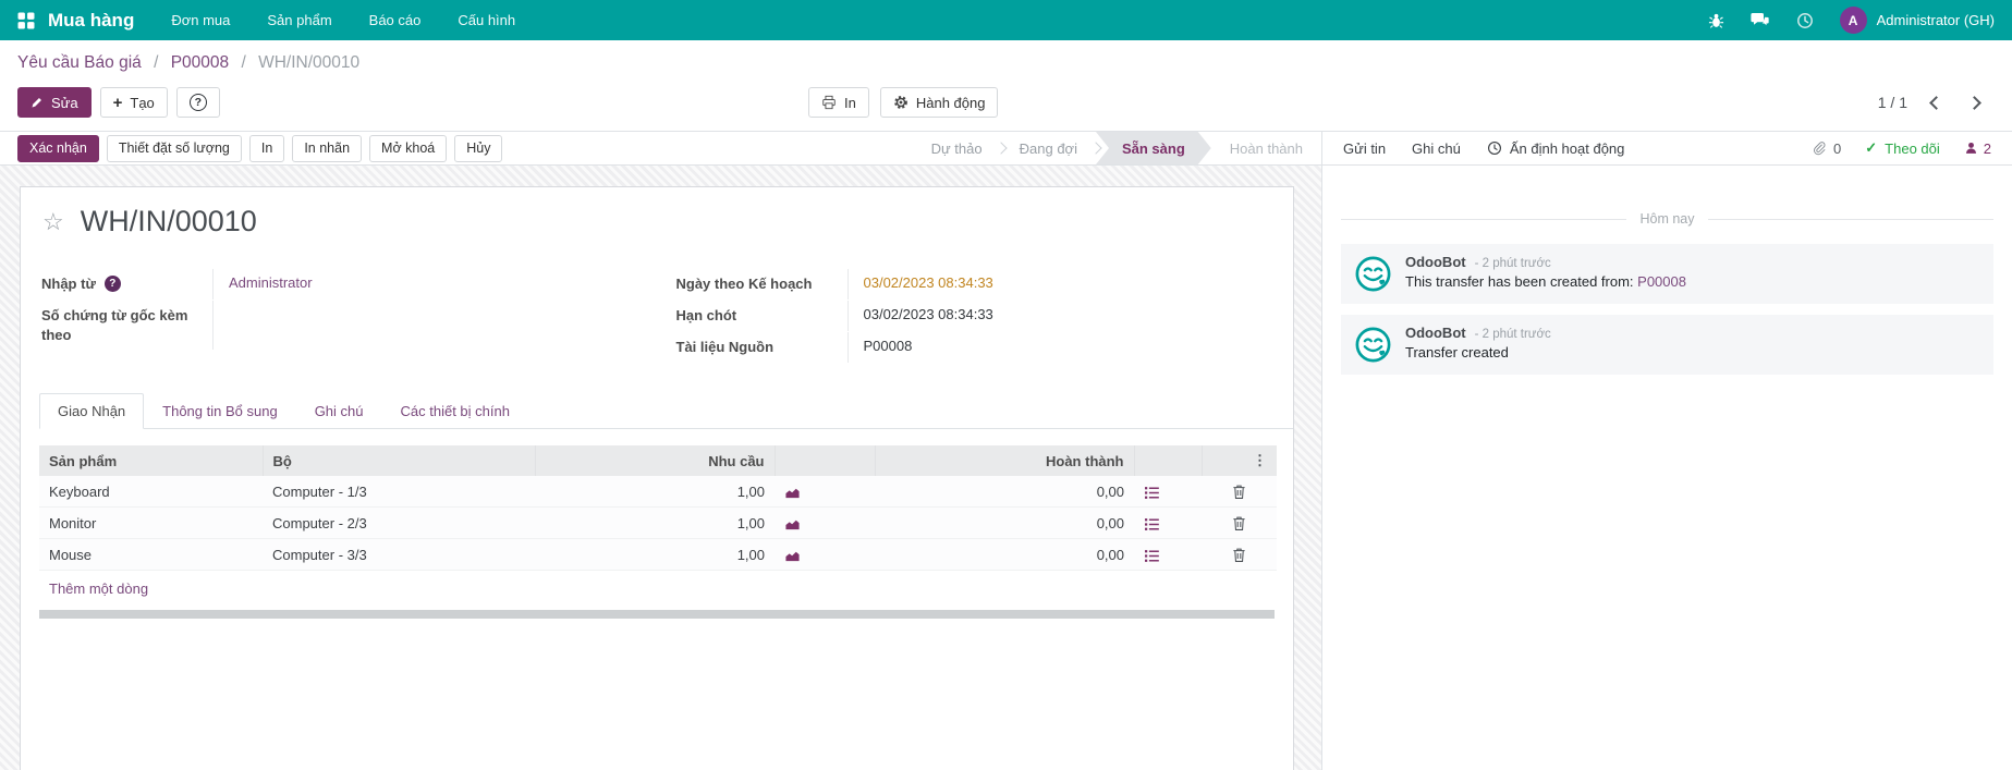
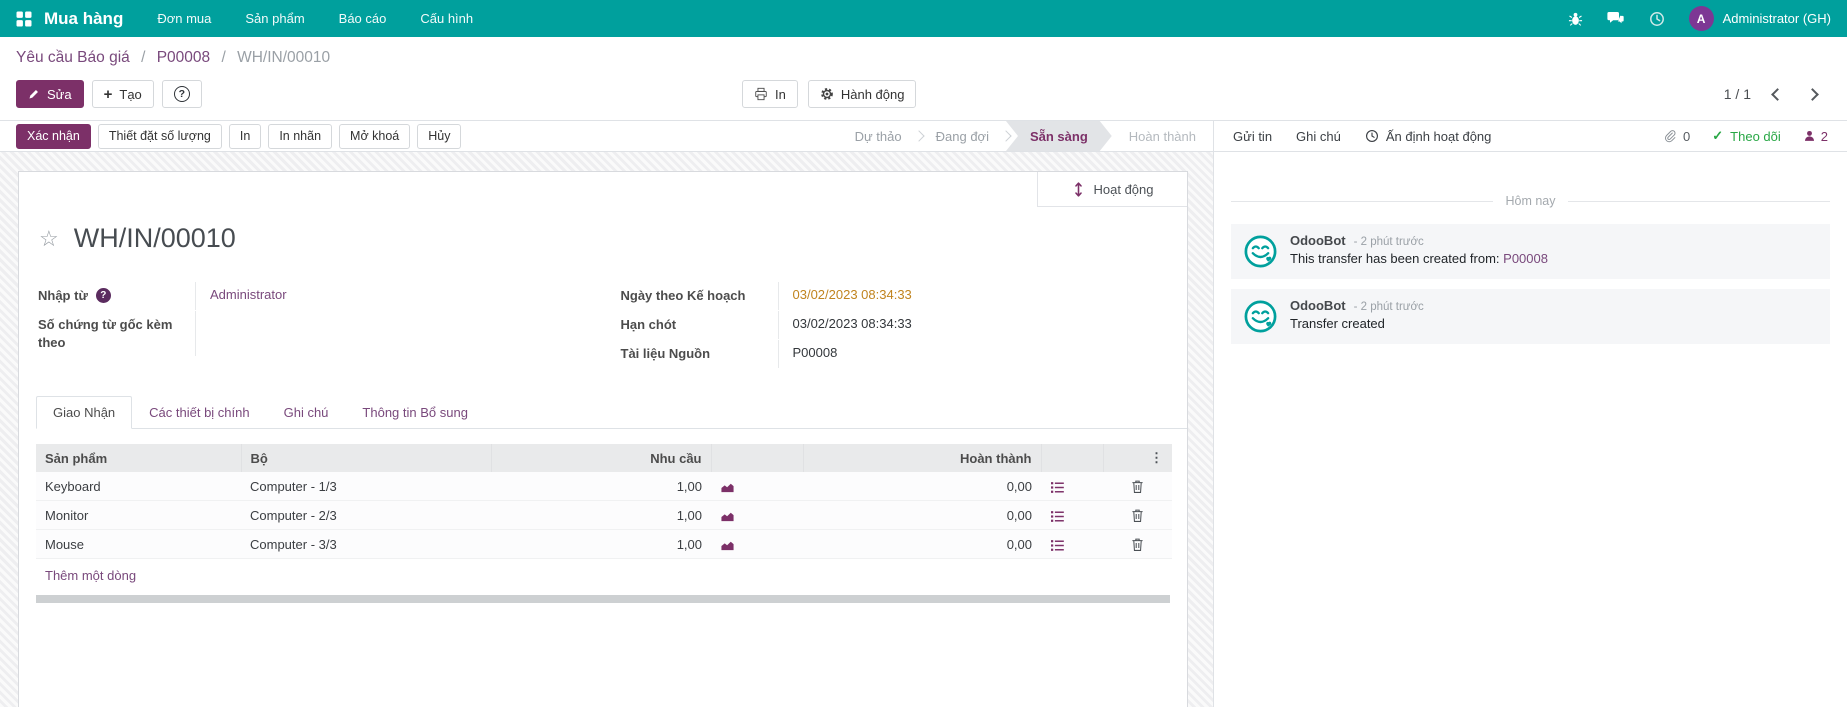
  Mua hàng
  Đơn mua
  Sản phẩm
  Báo cáo
  Cấu hình
  A
  Administrator (GH)
  Yêu cầu Báo giá / P00008 / WH/IN/00010
  Sửa
  +
  Tạo
  ?
  In
  Hành động
  1 / 1
  Xác nhận
  Thiết đặt số lượng
  In
  In nhãn
  Mở khoá
  Hủy
  Dự thảo
  Đang đợi
  Sẵn sàng
  Hoàn thành
+ Hoạt động
  ☆
  WH/IN/00010
  Nhập từ
  ?
  Administrator
  Số chứng từ gốc kèm theo
  Ngày theo Kế hoạch
  03/02/2023 08:34:33
  Hạn chót
  03/02/2023 08:34:33
  Tài liệu Nguồn
  P00008
  Giao Nhận
- Thông tin Bổ sung
+ Các thiết bị chính
  Ghi chú
- Các thiết bị chính
+ Thông tin Bổ sung
  Sản phẩm	Bộ	Nhu cầu		Hoàn thành		⋮
  Keyboard	Computer - 1/3	1,00		0,00
  Monitor	Computer - 2/3	1,00		0,00
  Mouse	Computer - 3/3	1,00		0,00
  Thêm một dòng
  Gửi tin
  Ghi chú
  Ấn định hoạt động
  0
  ✓
  Theo dõi
  2
  Hôm nay
  OdooBot
  - 2 phút trước
  This transfer has been created from: P00008
  OdooBot
  - 2 phút trước
  Transfer created
